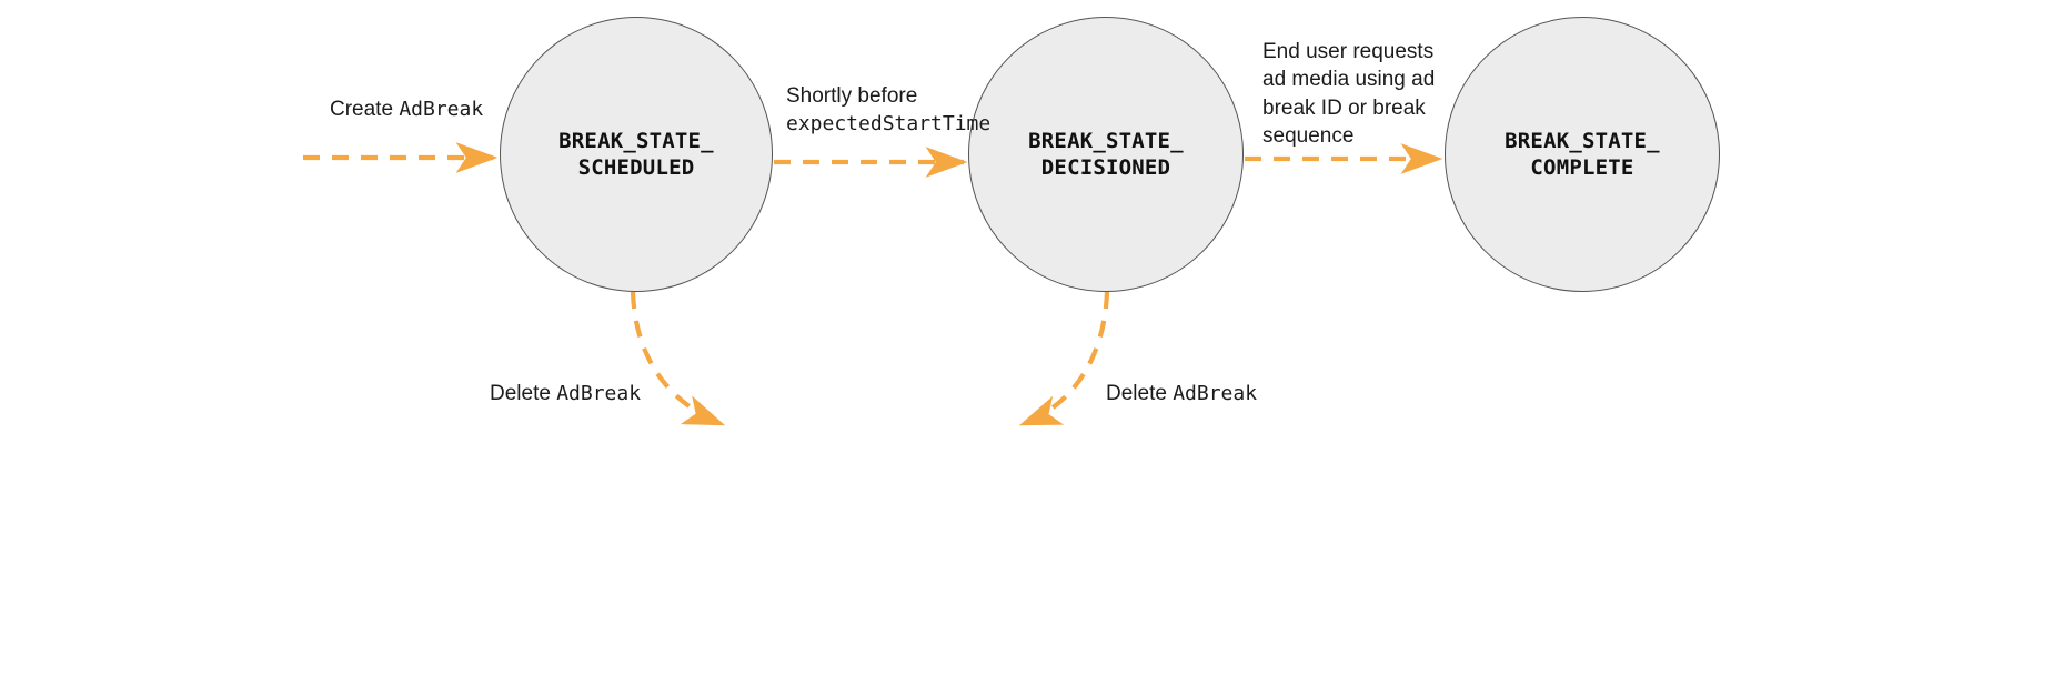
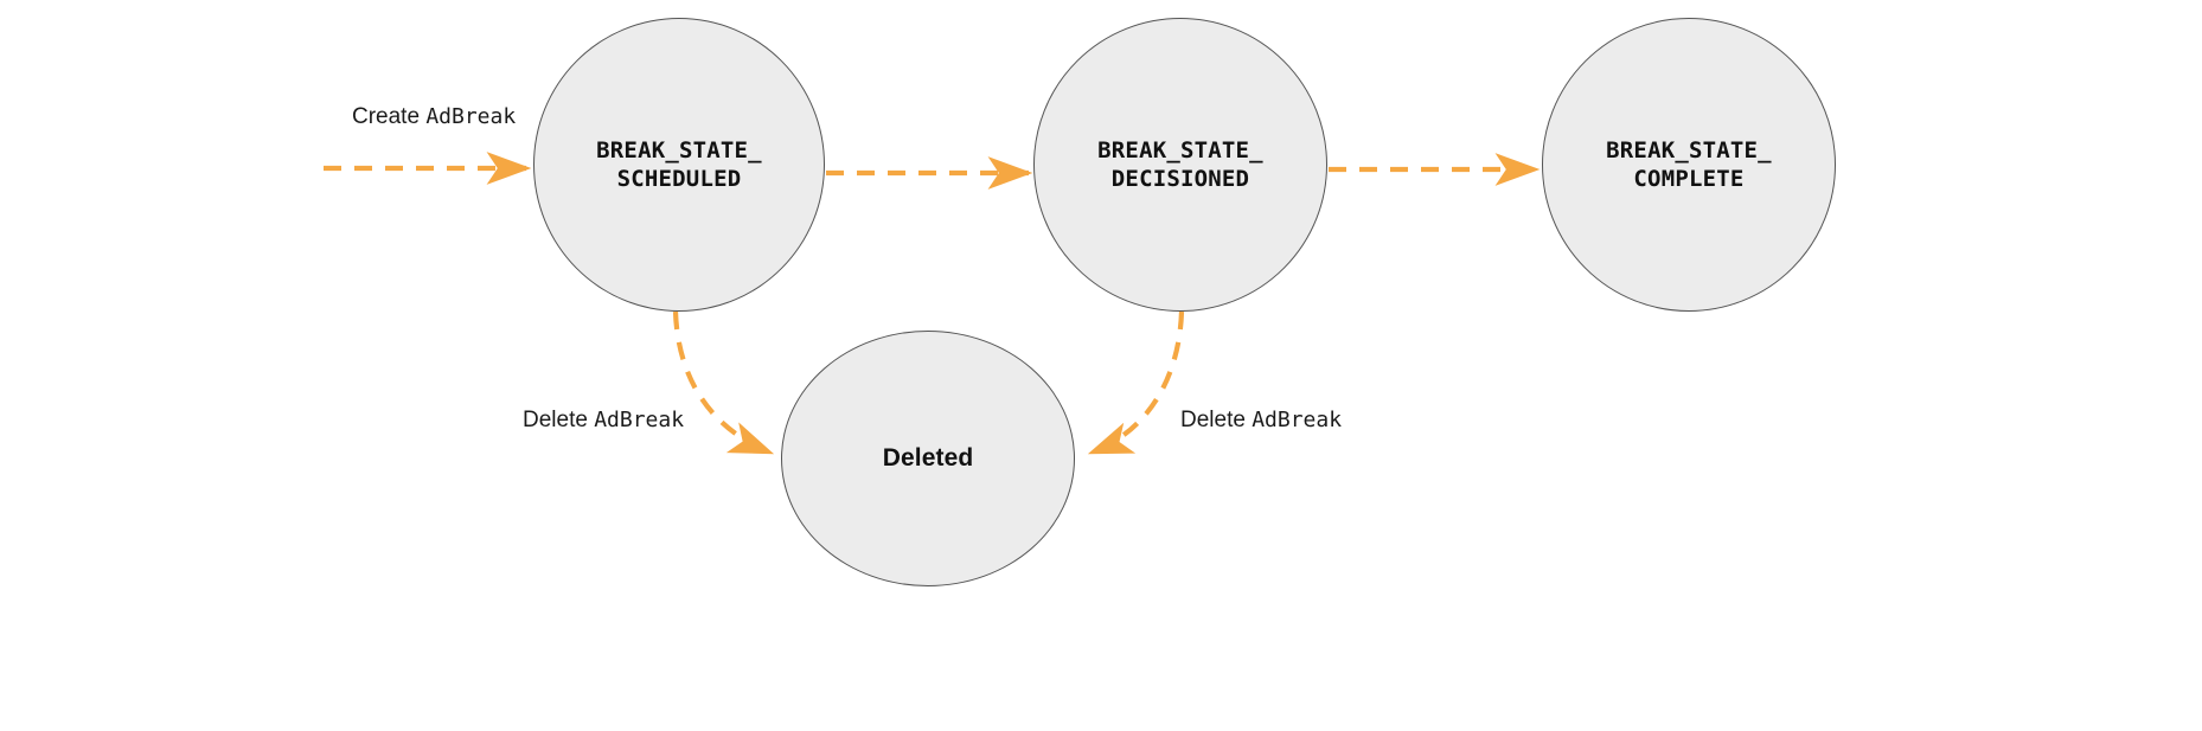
  BREAK_STATE_
  SCHEDULED
  BREAK_STATE_
  DECISIONED
  BREAK_STATE_
  COMPLETE
+ Deleted
  Create AdBreak
- Shortly before
- expectedStartTime
- End user requests
- ad media using ad
- break ID or break
- sequence
  Delete AdBreak
  Delete AdBreak
